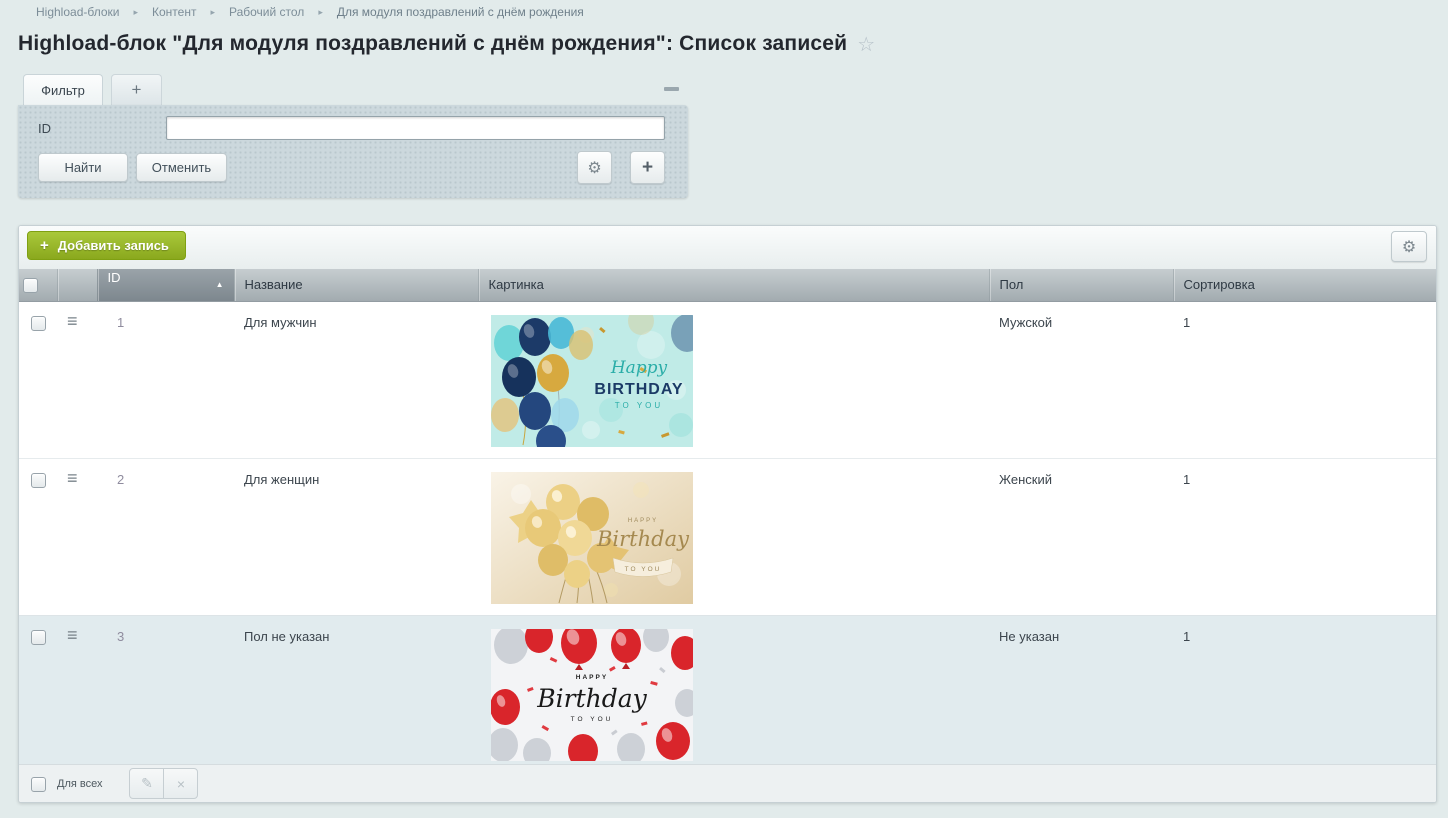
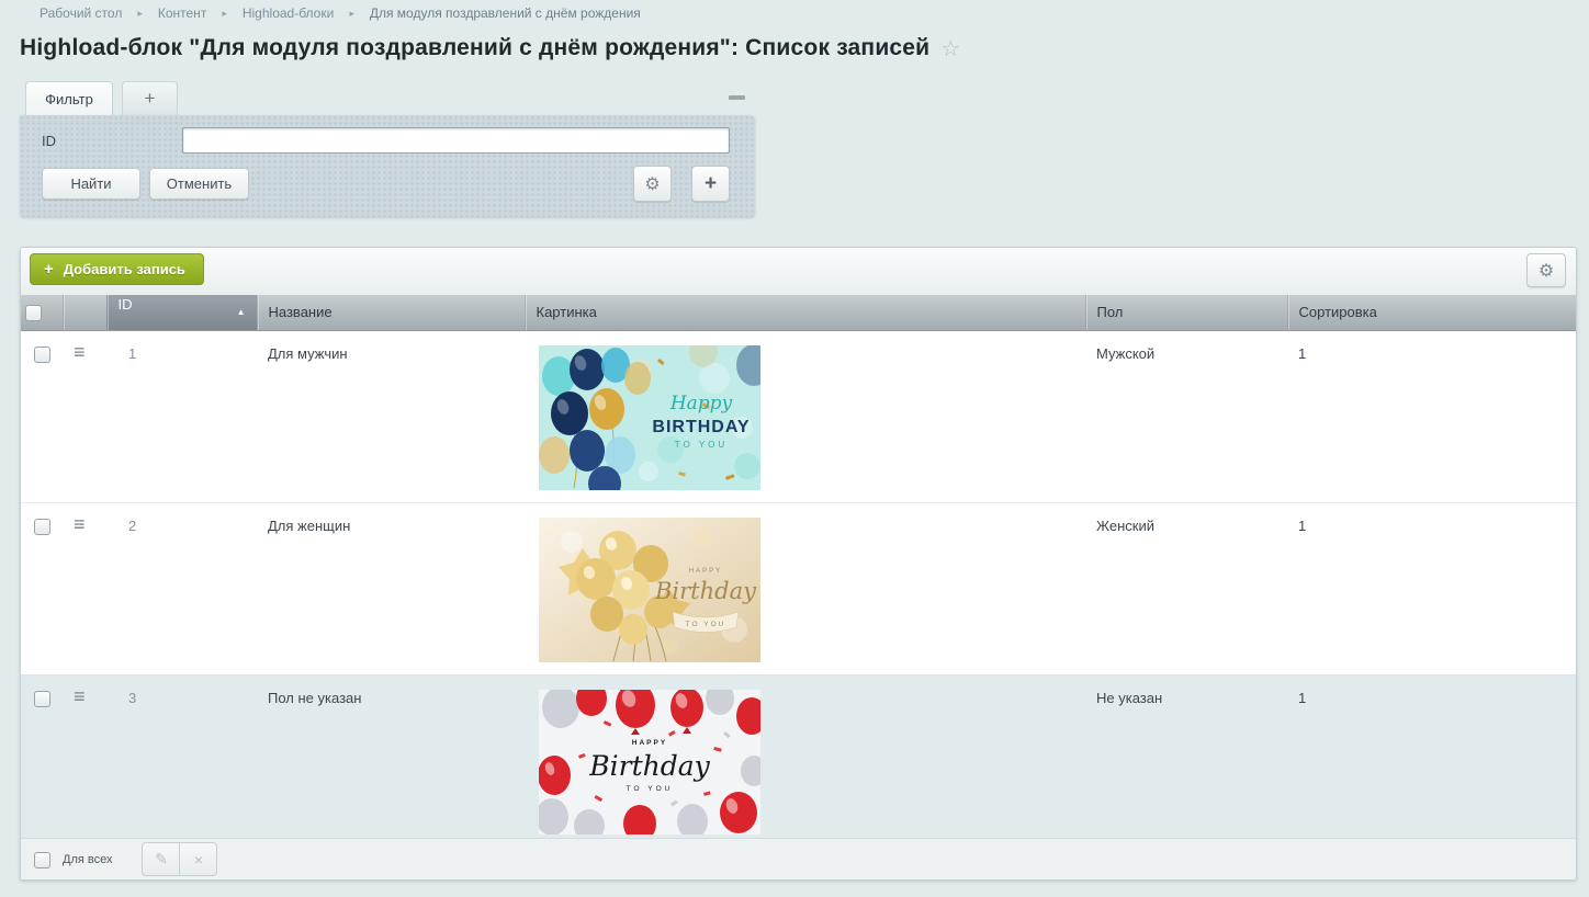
- Highload-блоки
+ Рабочий стол
  ▸
  Контент
  ▸
- Рабочий стол
+ Highload-блоки
  ▸
  Для модуля поздравлений с днём рождения
  Highload-блок "Для модуля поздравлений с днём рождения": Список записей
  ☆
  Фильтр
  +
  ID
  Найти
  Отменить
  ⚙
  +
  +
  Добавить запись
  ⚙
  		ID ▲	Название	Картинка	Пол	Сортировка
  	≡	1	Для мужчин	Happy BIRTHDAY TO YOU	Мужской	1
  	≡	2	Для женщин	Birthday	Женский	1
  	≡	3	Пол не указан	Birthday	Не указан	1
  Для всех
  ✎
  ×
